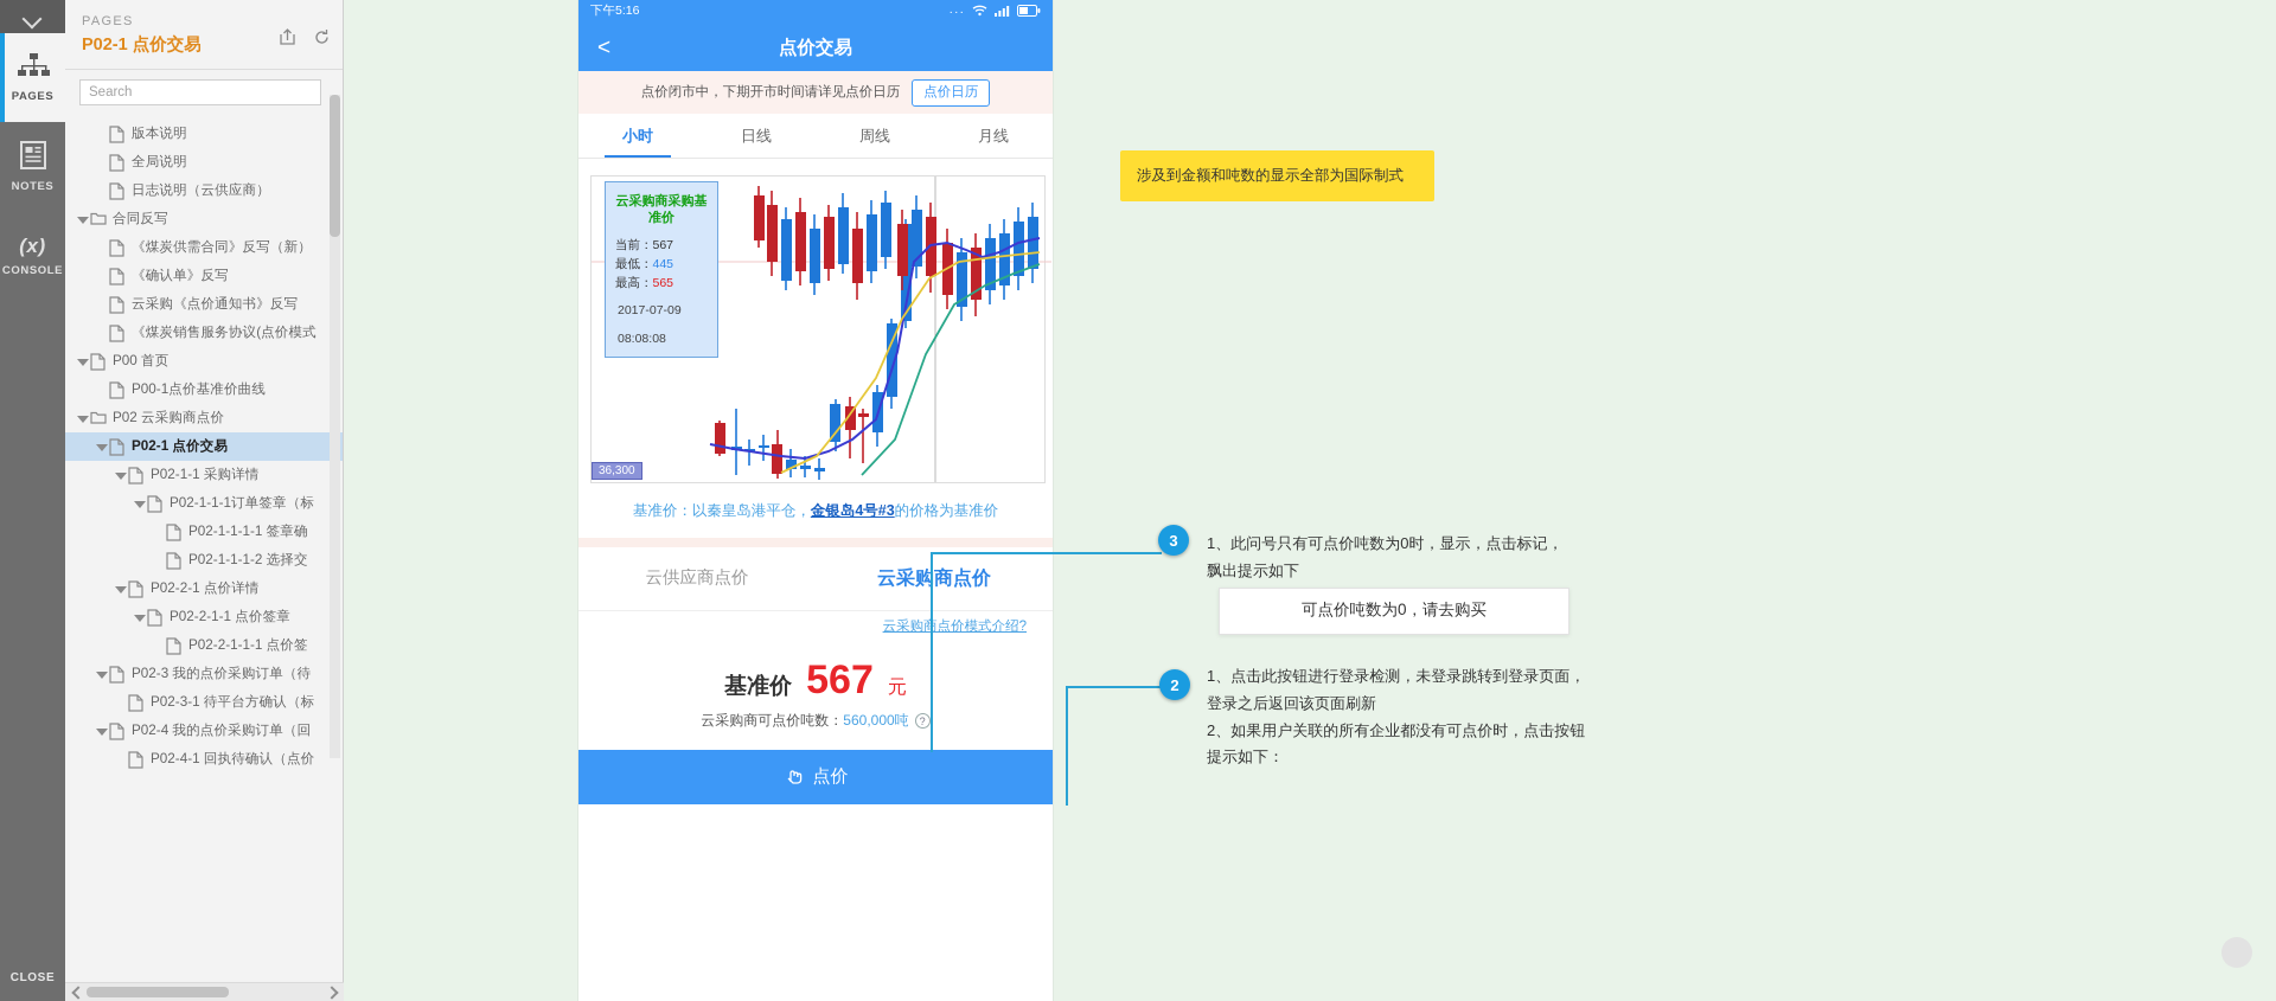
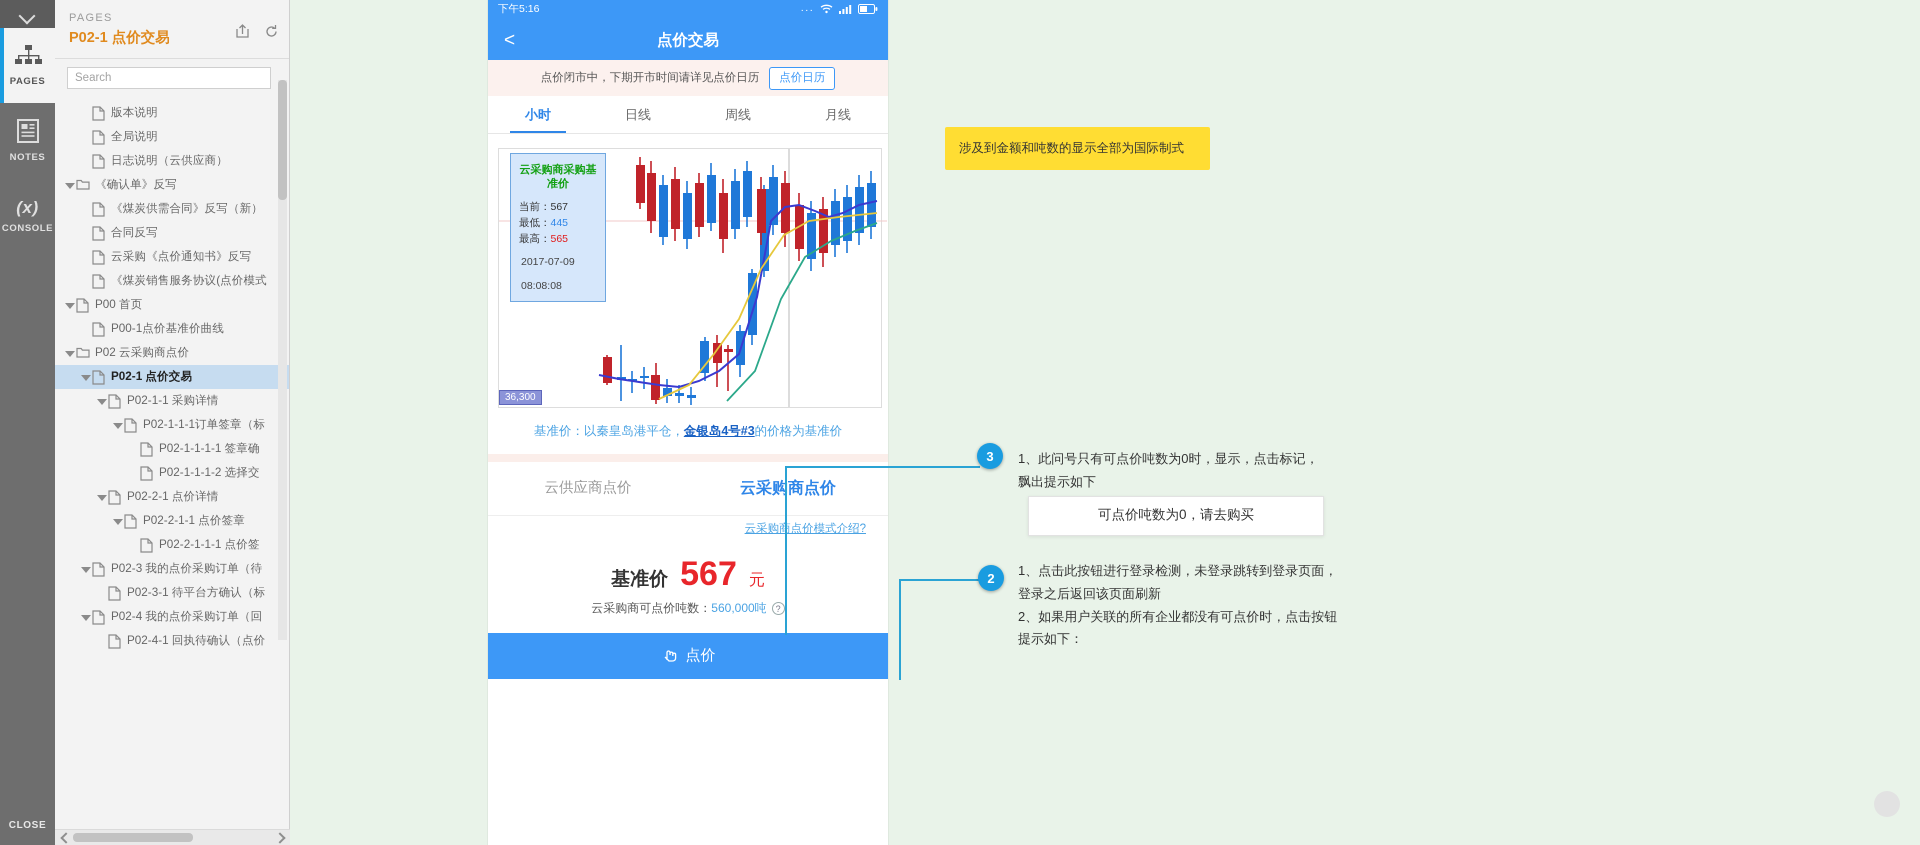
  PAGES
  NOTES
  (x)
  CONSOLE
  CLOSE
  PAGES
  P02-1 点价交易
  Search
  版本说明
  全局说明
  日志说明（云供应商）
- 合同反写
+ 《确认单》反写
  《煤炭供需合同》反写（新）
- 《确认单》反写
+ 合同反写
  云采购《点价通知书》反写
  《煤炭销售服务协议(点价模式
  P00 首页
  P00-1点价基准价曲线
  P02 云采购商点价
  P02-1 点价交易
  P02-1-1 采购详情
  P02-1-1-1订单签章（标
  P02-1-1-1-1 签章确
  P02-1-1-1-2 选择交
  P02-2-1 点价详情
  P02-2-1-1 点价签章
  P02-2-1-1-1 点价签
  P02-3 我的点价采购订单（待
  P02-3-1 待平台方确认（标
  P02-4 我的点价采购订单（回
  P02-4-1 回执待确认（点价
  下午5:16
  ···
  <
  点价交易
  点价闭市中，下期开市时间请详见点价日历
  点价日历
  小时
  日线
  周线
  月线
  云采购商采购基准价
  当前：567
  最低：445
  最高：565
  2017-07-09
  08:08:08
  36,300
  基准价：以秦皇岛港平仓，金银岛4号#3的价格为基准价
  云供应商点价
  云采购商点价
  云采购商点价模式介绍?
  基准价
  567
  元
  云采购商可点价吨数：560,000吨 ?
  点价
  涉及到金额和吨数的显示全部为国际制式
  3
  1、此问号只有可点价吨数为0时，显示，点击标记，飘出提示如下
  可点价吨数为0，请去购买
  2
  1、点击此按钮进行登录检测，未登录跳转到登录页面，登录之后返回该页面刷新
  2、如果用户关联的所有企业都没有可点价时，点击按钮提示如下：
